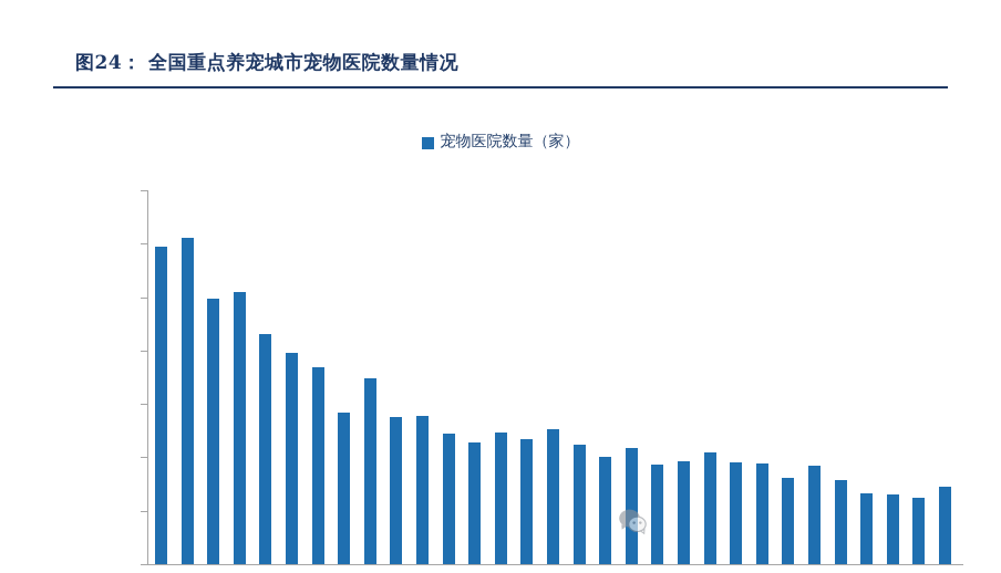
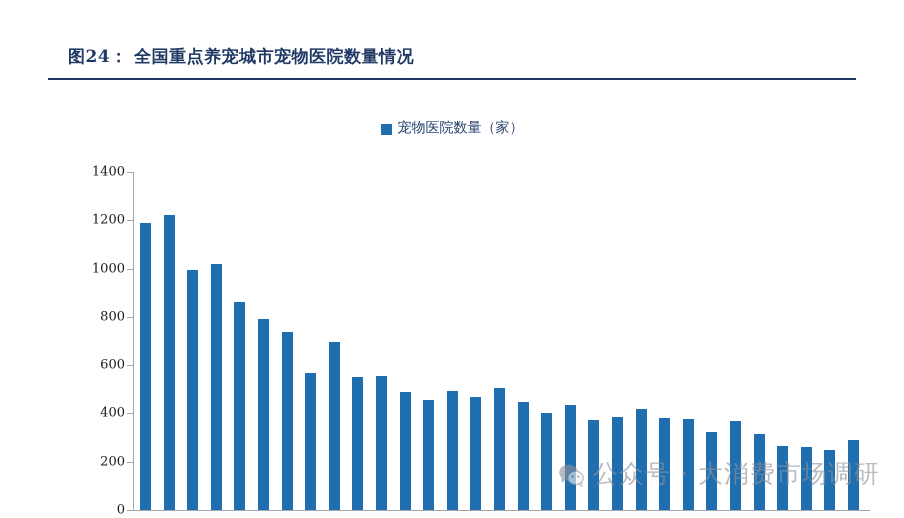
  图24： 全国重点养宠城市宠物医院数量情况
  宠物医院数量（家）
+ 1400
+ 1200
+ 1000
+ 800
+ 600
+ 400
+ 200
+ 0
+ 公众号 · 大消费市场调研
